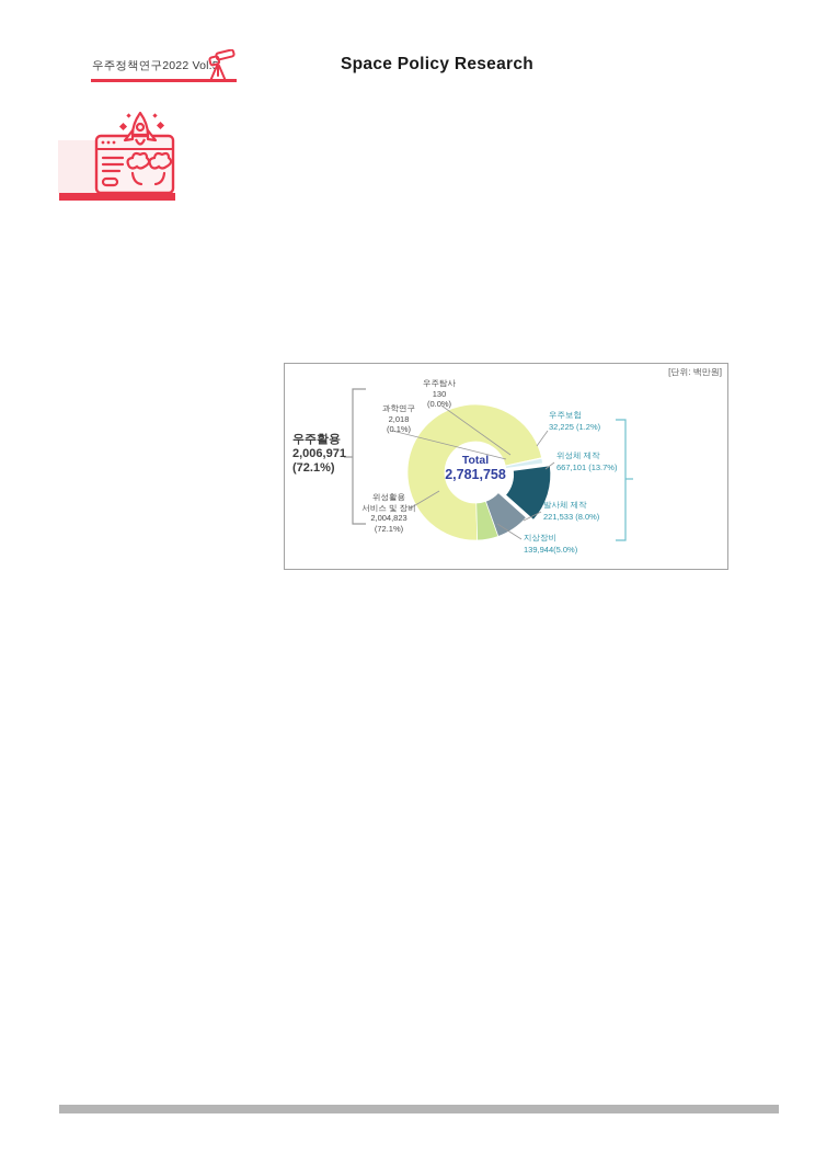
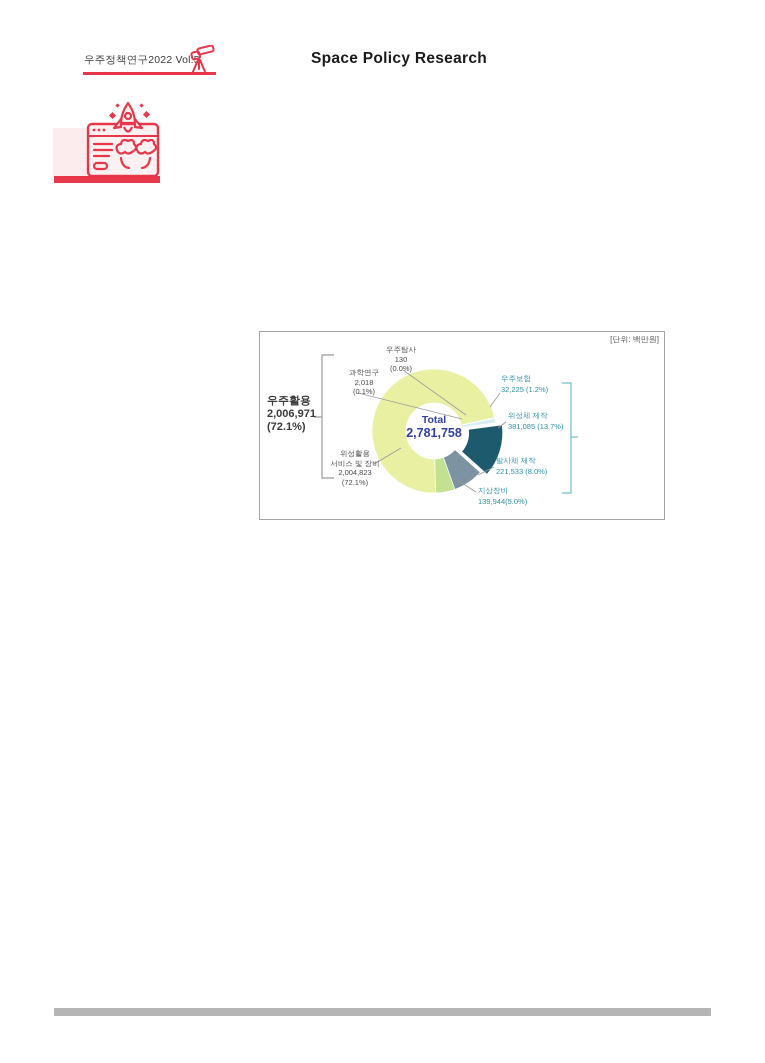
  우주정책연구2022 Vol.5
  Space Policy Research
  [단위: 백만원]
  Total
  2,781,758
  우주탐사
  130
  (0.0%)
  과학연구
  2,018
  (0.1%)
  위성활용
  서비스 및 장비
  2,004,823
  (72.1%)
  우주활용
  2,006,971
  (72.1%)
  우주보험
  32,225 (1.2%)
  위성체 제작
- 667,101 (13.7%)
+ 381,085 (13.7%)
  발사체 제작
  221,533 (8.0%)
  지상장비
  139,944(5.0%)
